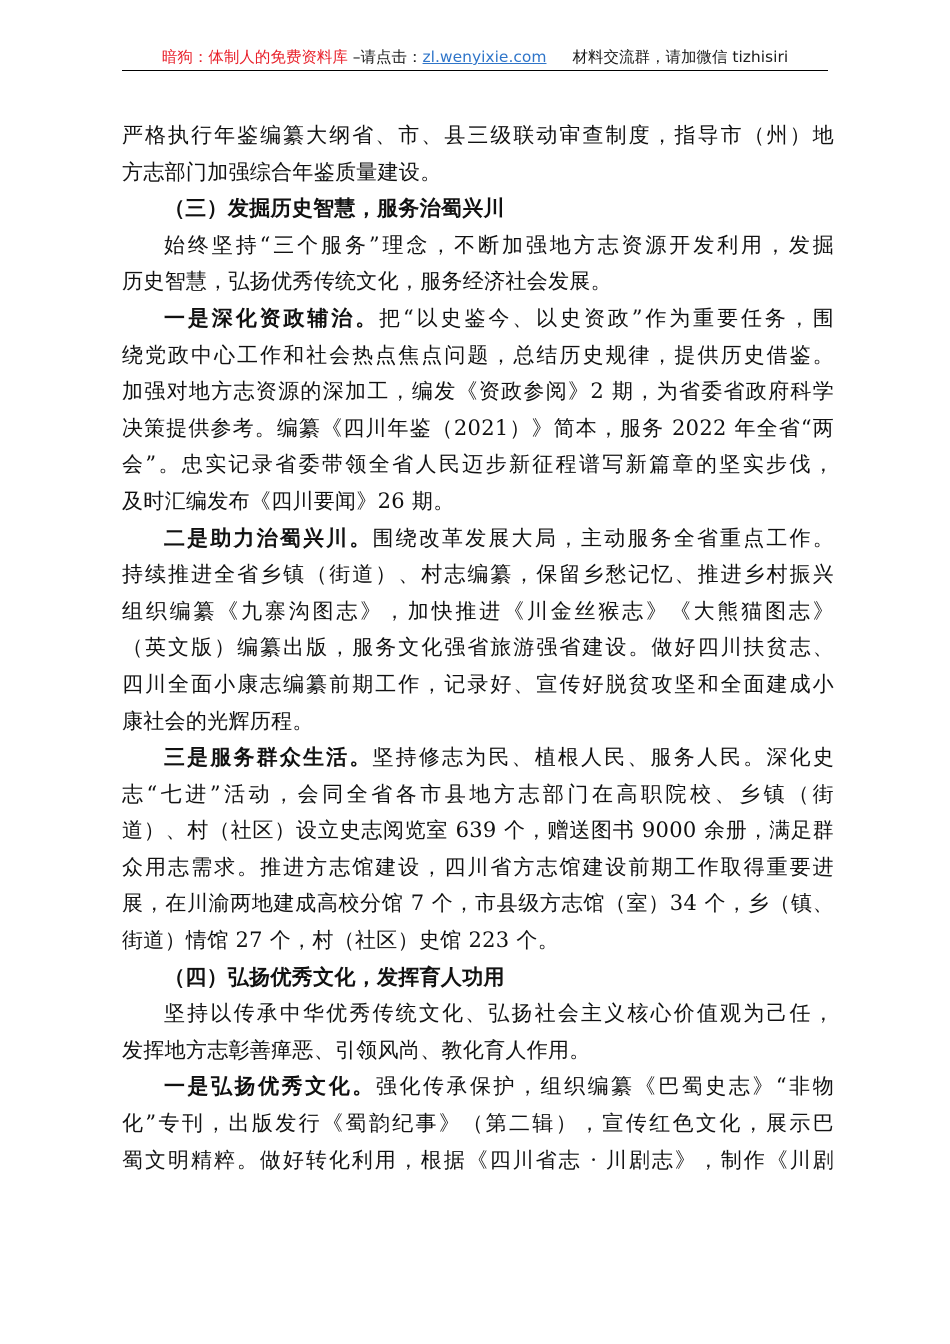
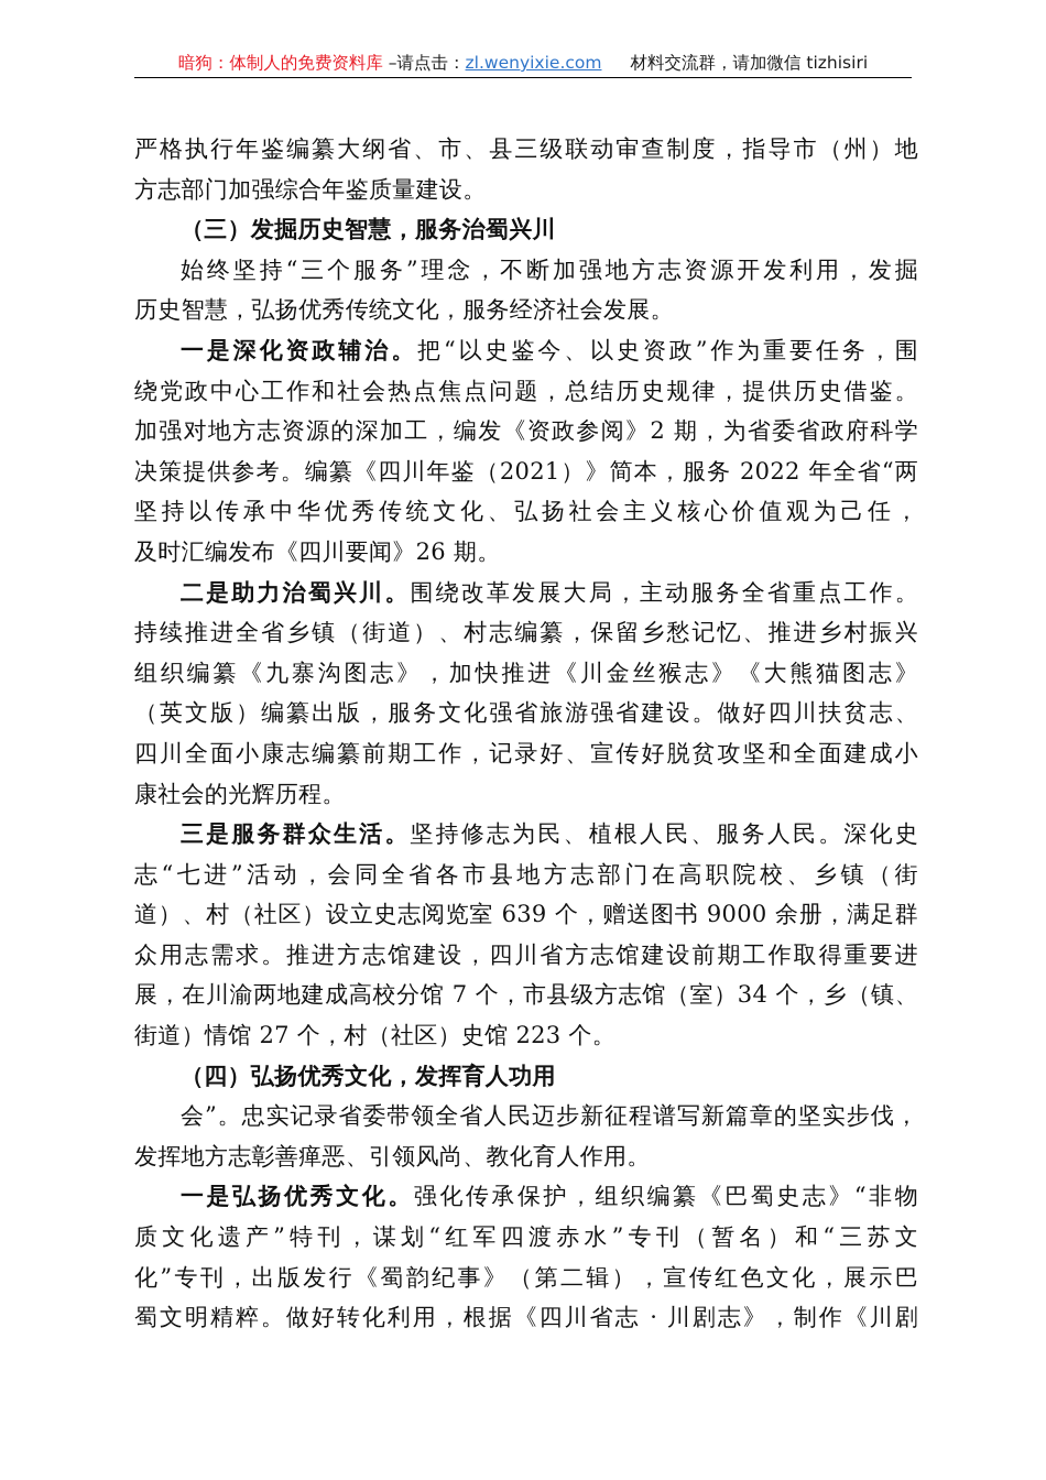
  暗狗：体制人的免费资料库 –请点击：zl.wenyixie.com 材料交流群，请加微信 tizhisiri
  严格执行年鉴编纂大纲省、市、县三级联动审查制度，指导市（州）地
  方志部门加强综合年鉴质量建设。
  （三）发掘历史智慧，服务治蜀兴川
  始终坚持“三个服务”理念，不断加强地方志资源开发利用，发掘
  历史智慧，弘扬优秀传统文化，服务经济社会发展。
  一是深化资政辅治。把“以史鉴今、以史资政”作为重要任务，围
  绕党政中心工作和社会热点焦点问题，总结历史规律，提供历史借鉴。
  加强对地方志资源的深加工，编发《资政参阅》2 期，为省委省政府科学
  决策提供参考。编纂《四川年鉴（2021）》简本，服务 2022 年全省“两
- 会”。忠实记录省委带领全省人民迈步新征程谱写新篇章的坚实步伐，
+ 坚持以传承中华优秀传统文化、弘扬社会主义核心价值观为己任，
  及时汇编发布《四川要闻》26 期。
  二是助力治蜀兴川。围绕改革发展大局，主动服务全省重点工作。
  持续推进全省乡镇（街道）、村志编纂，保留乡愁记忆、推进乡村振兴
  组织编纂《九寨沟图志》，加快推进《川金丝猴志》《大熊猫图志》
  （英文版）编纂出版，服务文化强省旅游强省建设。做好四川扶贫志、
  四川全面小康志编纂前期工作，记录好、宣传好脱贫攻坚和全面建成小
  康社会的光辉历程。
  三是服务群众生活。坚持修志为民、植根人民、服务人民。深化史
  志“七进”活动，会同全省各市县地方志部门在高职院校、乡镇（街
  道）、村（社区）设立史志阅览室 639 个，赠送图书 9000 余册，满足群
  众用志需求。推进方志馆建设，四川省方志馆建设前期工作取得重要进
  展，在川渝两地建成高校分馆 7 个，市县级方志馆（室）34 个，乡（镇、
  街道）情馆 27 个，村（社区）史馆 223 个。
  （四）弘扬优秀文化，发挥育人功用
- 坚持以传承中华优秀传统文化、弘扬社会主义核心价值观为己任，
+ 会”。忠实记录省委带领全省人民迈步新征程谱写新篇章的坚实步伐，
  发挥地方志彰善瘅恶、引领风尚、教化育人作用。
  一是弘扬优秀文化。强化传承保护，组织编纂《巴蜀史志》“非物
+ 质文化遗产”特刊，谋划“红军四渡赤水”专刊（暂名）和“三苏文
  化”专刊，出版发行《蜀韵纪事》（第二辑），宣传红色文化，展示巴
  蜀文明精粹。做好转化利用，根据《四川省志 · 川剧志》，制作《川剧
